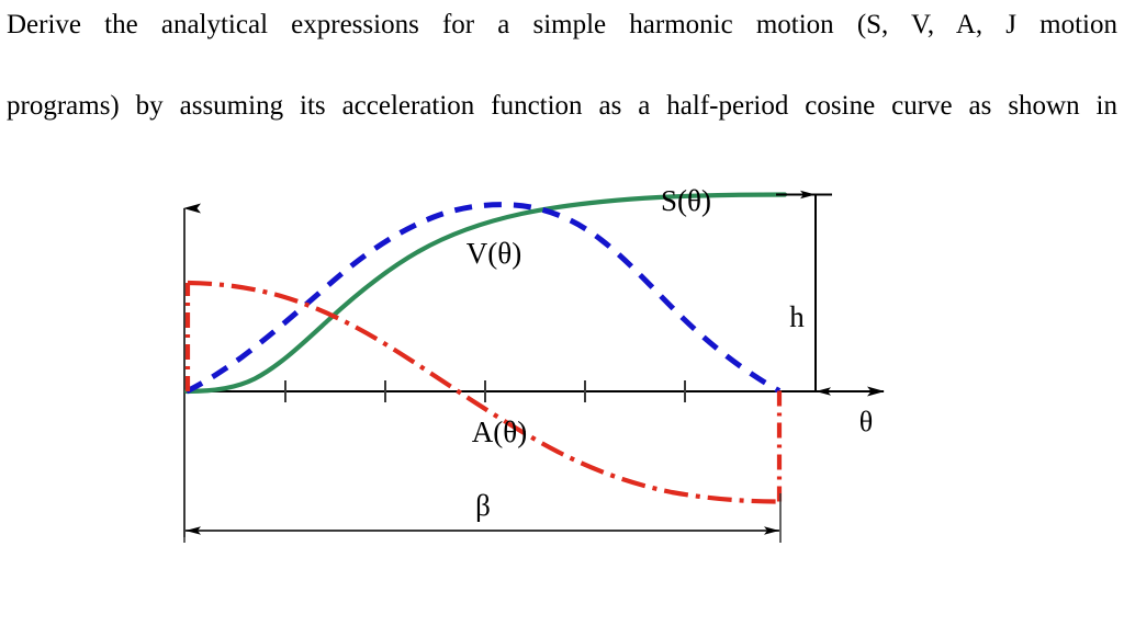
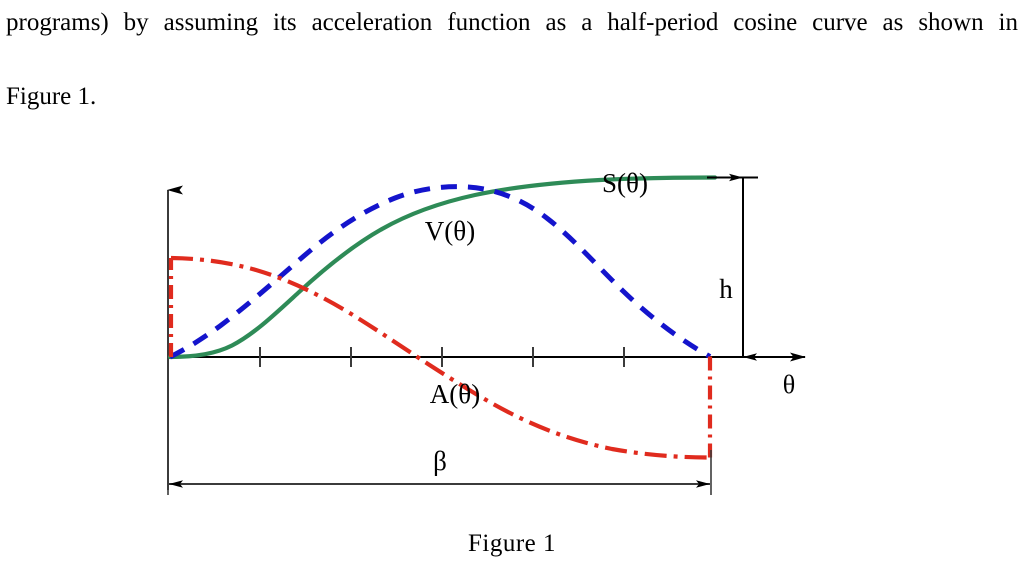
- Derive the analytical expressions for a simple harmonic motion (S, V, A, J motion
  programs) by assuming its acceleration function as a half-period cosine curve as shown in
+ Figure 1.
  S(θ)
  V(θ)
  A(θ)
  h
  β
  θ
+ Figure 1
